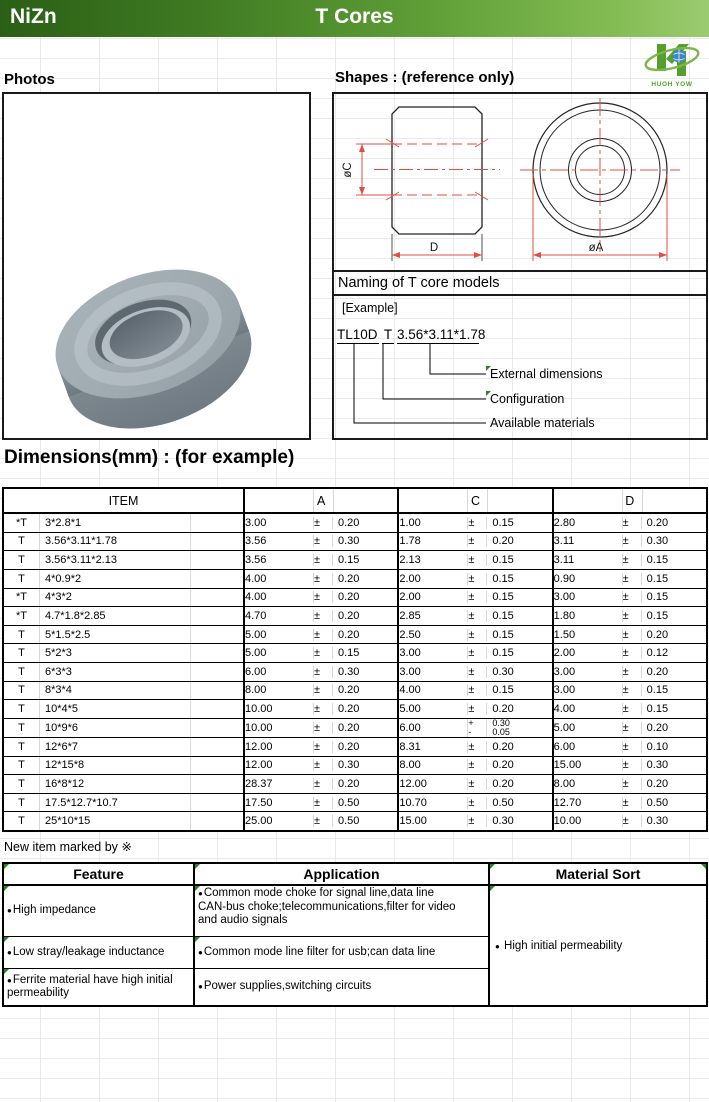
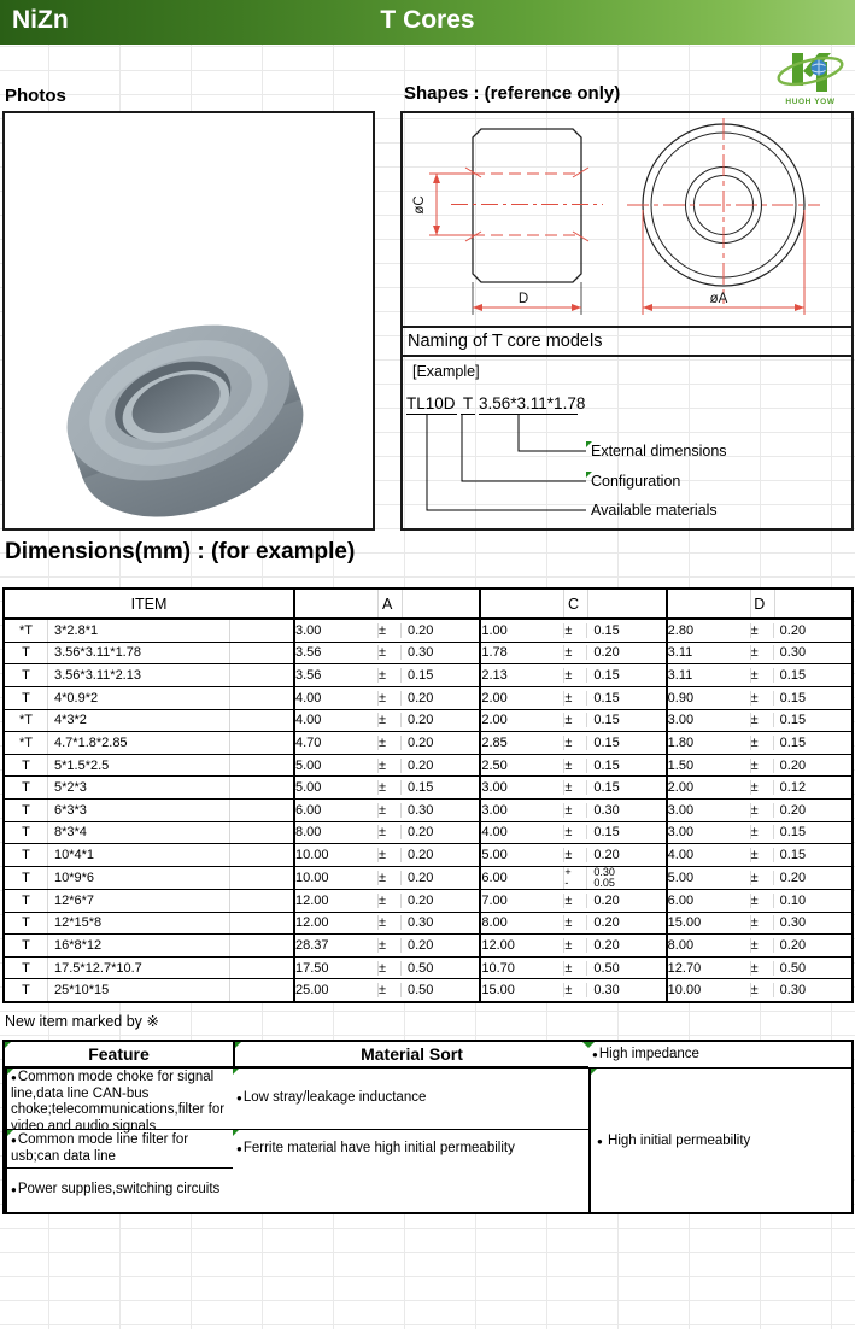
  NiZn
  T Cores
  Photos
  Shapes : (reference only)
  D
  øA
  Naming of T core models
  [Example]
  TL10D
  T
  3.56*3.11*1.7
  External dimensions
  Configuration
  Available materials
  Dimensions(mm) : (for example)
  ITEM
  A
  C
  D
  *T
  3*2.8*1
  3.00
  ±
  0.20
  1.00
  ±
  0.15
  2.80
  ±
  0.20
  T
  3.56*3.11*1.78
  3.56
  ±
  0.30
  1.78
  ±
  0.20
  3.11
  ±
  0.30
  T
  3.56*3.11*2.13
  3.56
  ±
  0.15
  2.13
  ±
  0.15
  3.11
  ±
  0.15
  T
  4*0.9*2
  4.00
  ±
  0.20
  2.00
  ±
  0.15
  0.90
  ±
  0.15
  *T
  4*3*2
  4.00
  ±
  0.20
  2.00
  ±
  0.15
  3.00
  ±
  0.15
  *T
  4.7*1.8*2.85
  4.70
  ±
  0.20
  2.85
  ±
  0.15
  1.80
  ±
  0.15
  T
  5*1.5*2.5
  5.00
  ±
  0.20
  2.50
  ±
  0.15
  1.50
  ±
  0.20
  T
  5*2*3
  5.00
  ±
  0.15
  3.00
  ±
  0.15
  2.00
  ±
  0.12
  T
  6*3*3
  6.00
  ±
  0.30
  3.00
  ±
  0.30
  3.00
  ±
  0.20
  T
  8*3*4
  8.00
  ±
  0.20
  4.00
  ±
  0.15
  3.00
  ±
  0.15
  T
- 10*4*5
+ 10*4*1
  10.00
  ±
  0.20
  5.00
  ±
  0.20
  4.00
  ±
  0.15
  T
  10*9*6
  10.00
  ±
  0.20
  6.00
  +
  -
  0.30
  0.05
  5.00
  ±
  0.20
  T
  12*6*7
  12.00
  ±
  0.20
- 8.31
+ 7.00
  ±
  0.20
  6.00
  ±
  0.10
  T
  12*15*8
  12.00
  ±
  0.30
  8.00
  ±
  0.20
  15.00
  ±
  0.30
  T
  16*8*12
  28.37
  ±
  0.20
  12.00
  ±
  0.20
  8.00
  ±
  0.20
  T
  17.5*12.7*10.7
  17.50
  ±
  0.50
  10.70
  ±
  0.50
  12.70
  ±
  0.50
  T
  25*10*15
  25.00
  ±
  0.50
  15.00
  ±
  0.30
  10.00
  ±
  0.30
  New item marked by ※
  Feature
- Application
  Material Sort
  ●High impedance
  ●Common mode choke for signal line,data line CAN-bus choke;telecommunications,filter for video and audio signals
  ● High initial permeability
  ●Low stray/leakage inductance
  ●Common mode line filter for usb;can data line
  ●Ferrite material have high initial permeability
  ●Power supplies,switching circuits
